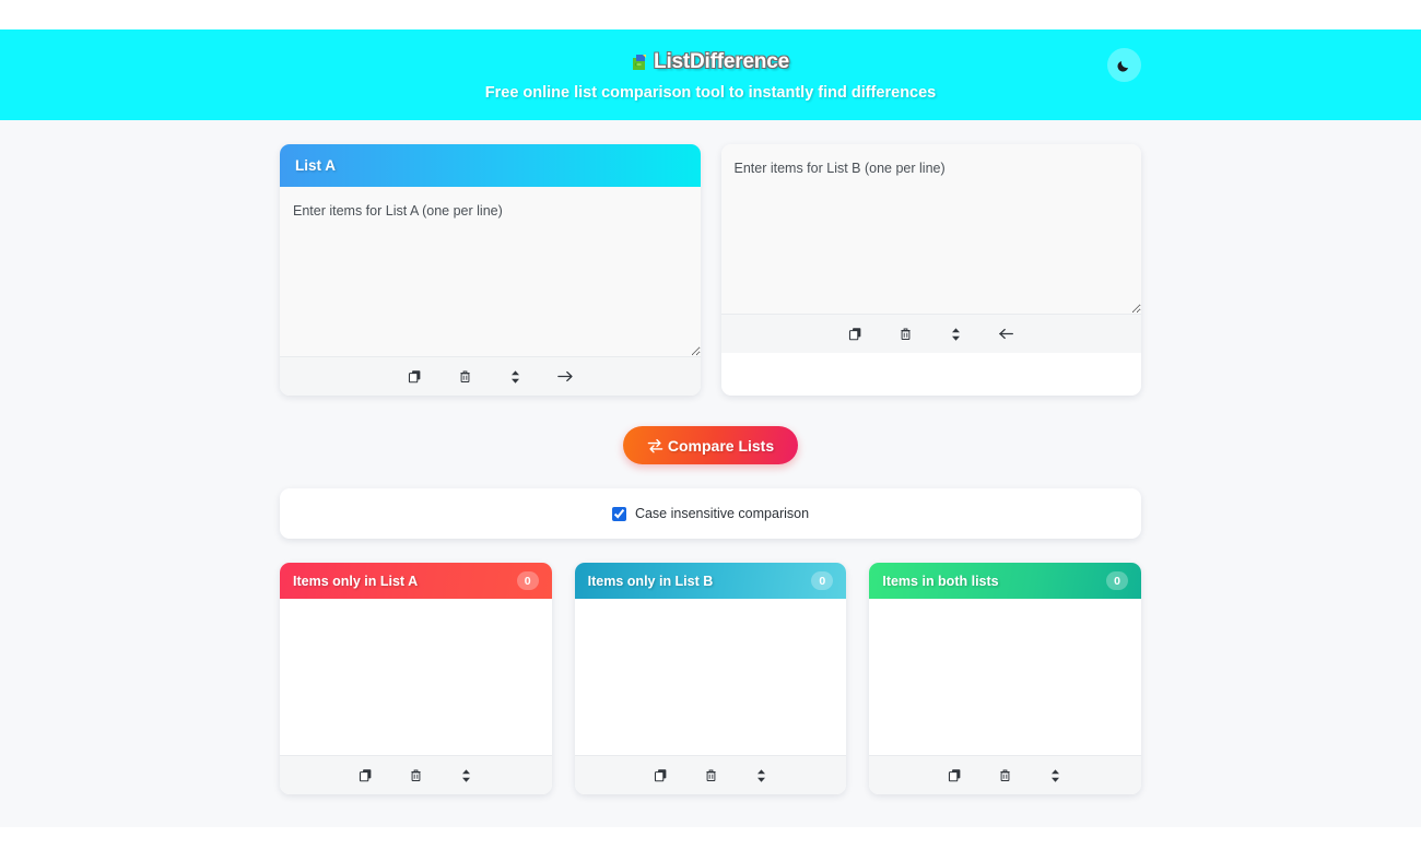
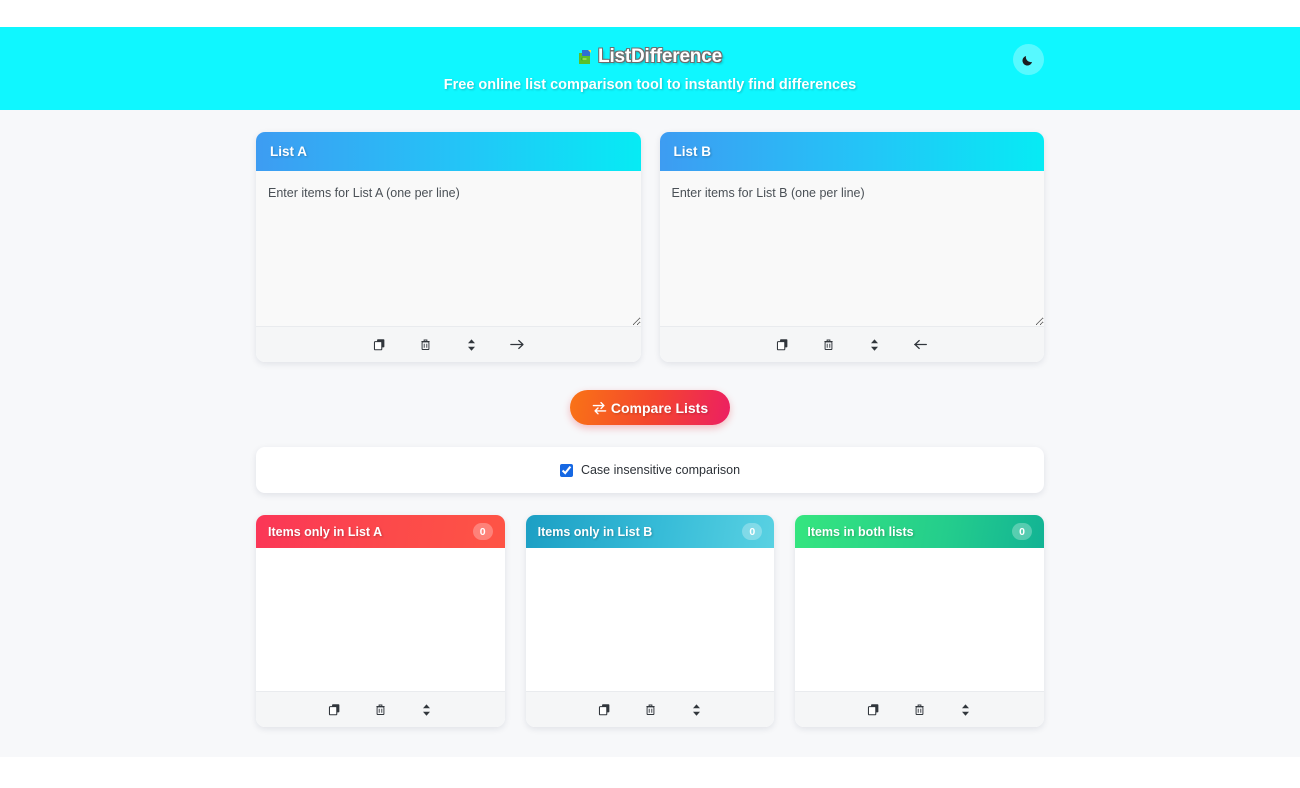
  ListDifference
  Free online list comparison tool to instantly find differences
  List A
  Enter items for List A (one per line)
+ List B
  Enter items for List B (one per line)
  Compare Lists
  Case insensitive comparison
  Items only in List A
  0
  Items only in List B
  0
  Items in both lists
  0
